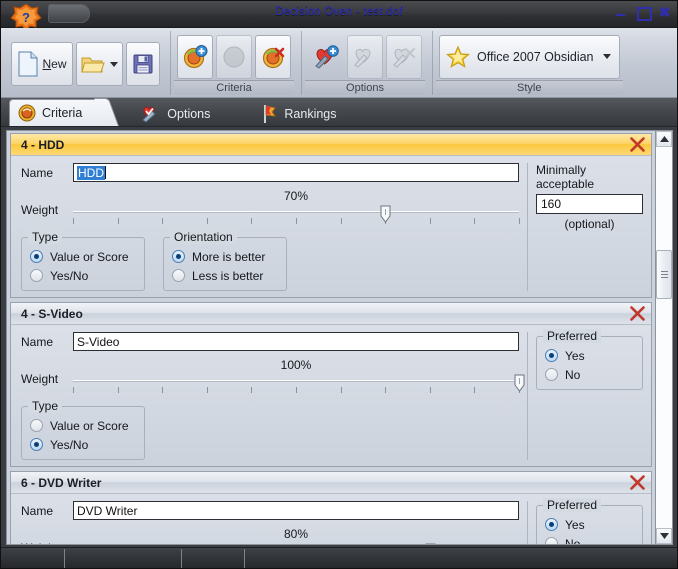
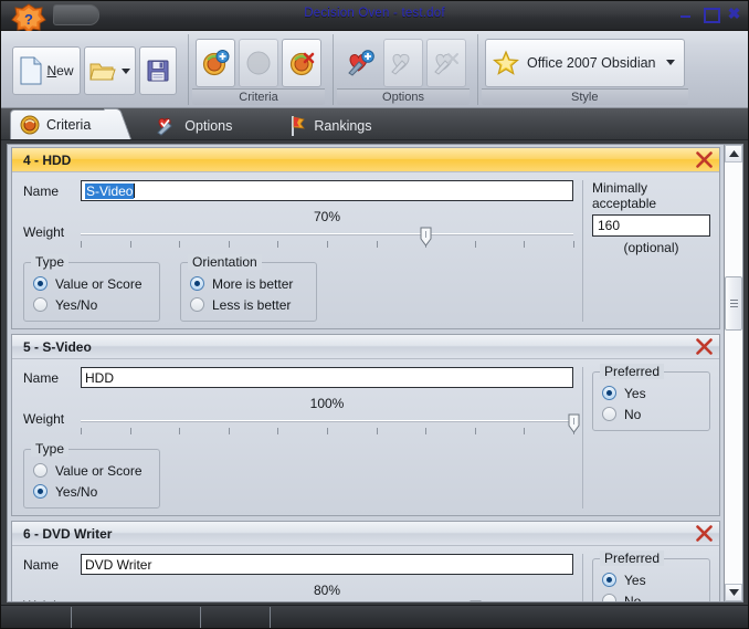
  ?
  Decision Oven - test.dof
  ✖
  New
  Criteria
  Options
  Office 2007 Obsidian
  Style
  Criteria
  Options
  Rankings
  4 - HDD
  Name
- HDD
+ S-Video
  Weight
  70%
  Type
  Value or Score
  Yes/No
  Orientation
  More is better
  Less is better
  Minimally acceptable
  160
  (optional)
- 4 - S-Video
+ 5 - S-Video
  Name
- S-Video
+ HDD
  Weight
  100%
  Type
  Value or Score
  Yes/No
  Preferred
  Yes
  No
  6 - DVD Writer
  Name
  DVD Writer
  80%
  Preferred
  Yes
  No
